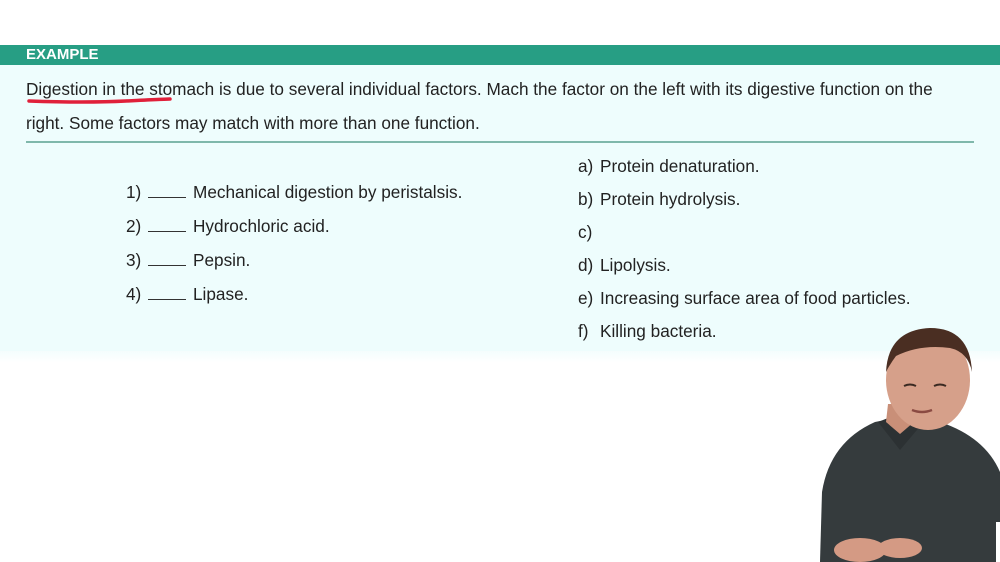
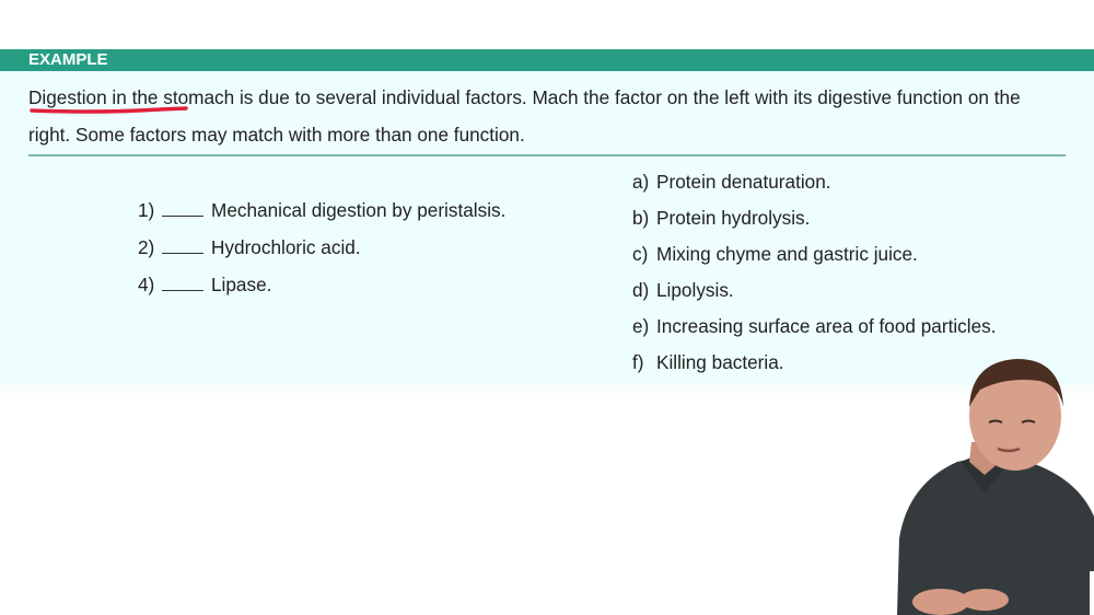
  EXAMPLE
  Digestion in the stomach is due to several individual factors. Mach the factor on the left with its digestive function on the right. Some factors may match with more than one function.
  1)
  Mechanical digestion by peristalsis.
  2)
  Hydrochloric acid.
- 3)
- Pepsin.
  4)
  Lipase.
  a)
  Protein denaturation.
  b)
  Protein hydrolysis.
  c)
+ Mixing chyme and gastric juice.
  d)
  Lipolysis.
  e)
  Increasing surface area of food particles.
  f)
  Killing bacteria.
